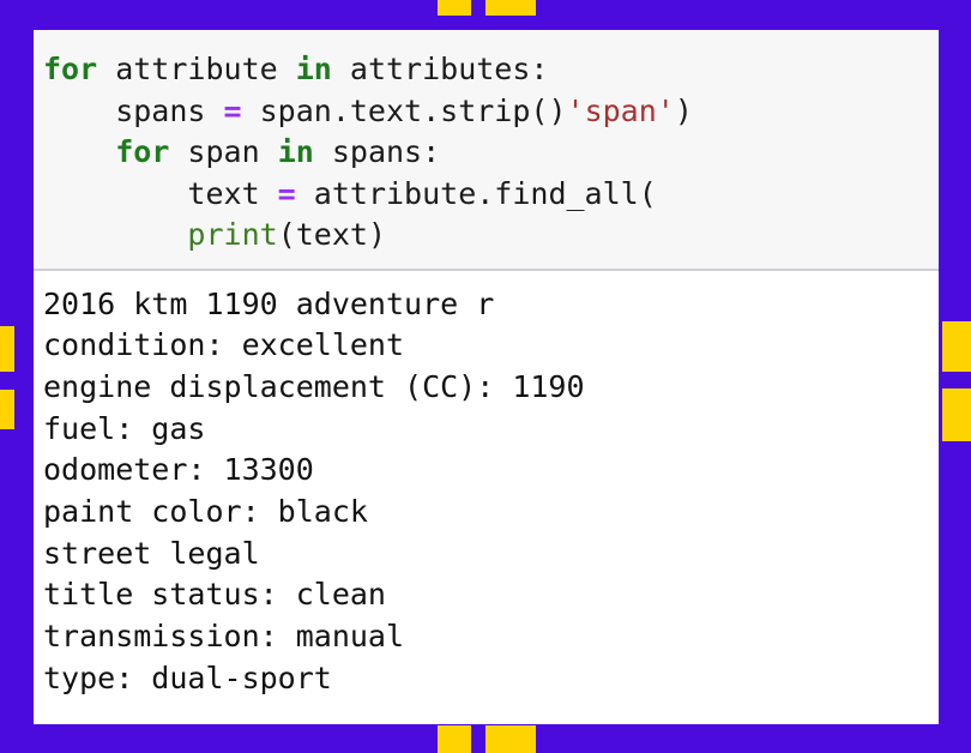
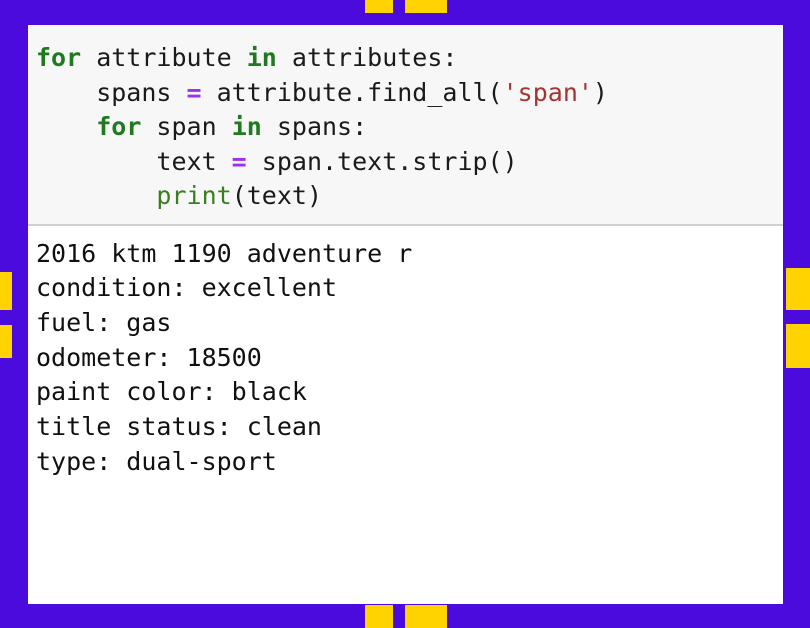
  for attribute in attributes:
- spans = span.text.strip()'span')
+ spans = attribute.find_all('span')
  for span in spans:
- text = attribute.find_all(
+ text = span.text.strip()
  print(text)
  2016 ktm 1190 adventure r
  condition: excellent
- engine displacement (CC): 1190
  fuel: gas
- odometer: 13300
+ odometer: 18500
  paint color: black
- street legal
  title status: clean
- transmission: manual
  type: dual-sport
